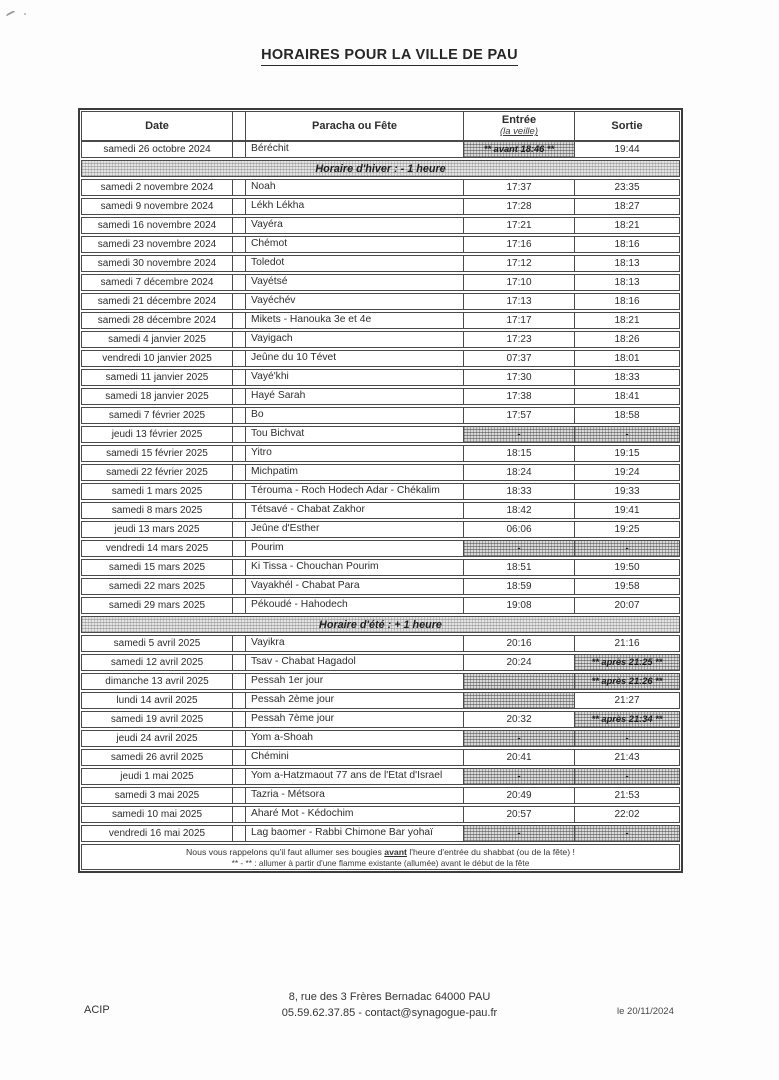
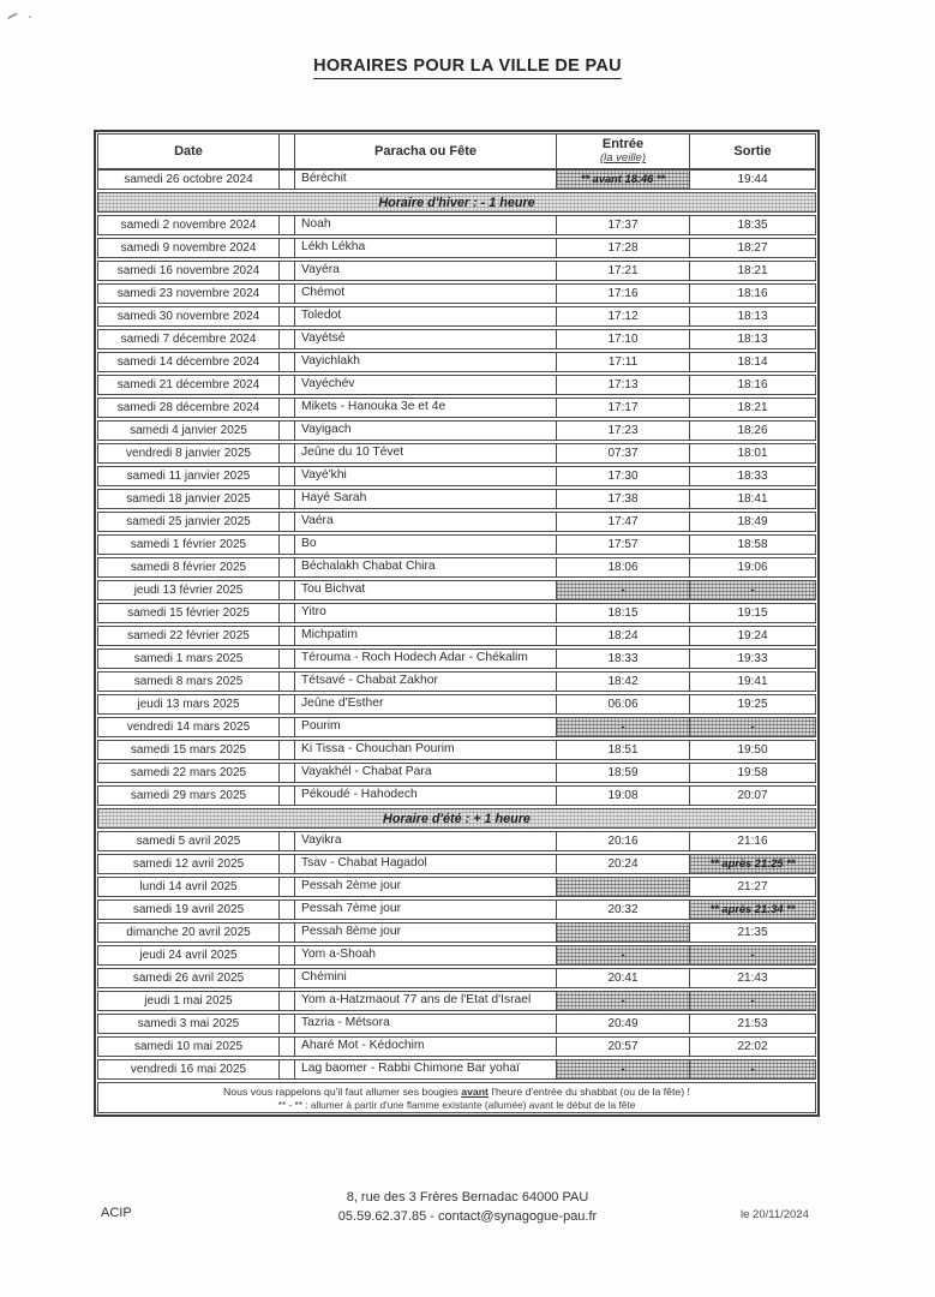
  HORAIRES POUR LA VILLE DE PAU
  Date
  Paracha ou Fête
  Entrée
  (la veille)
  Sortie
  samedi 26 octobre 2024
  Béréchit
  ** avant 18:46 **
  19:44
  Horaire d'hiver : - 1 heure
  samedi 2 novembre 2024
  Noah
  17:37
- 23:35
+ 18:35
  samedi 9 novembre 2024
  Lékh Lékha
  17:28
  18:27
  samedi 16 novembre 2024
  Vayéra
  17:21
  18:21
  samedi 23 novembre 2024
  Chémot
  17:16
  18:16
  samedi 30 novembre 2024
  Toledot
  17:12
  18:13
  samedi 7 décembre 2024
  Vayétsé
  17:10
  18:13
+ samedi 14 décembre 2024
+ Vayichlakh
+ 17:11
+ 18:14
  samedi 21 décembre 2024
  Vayéchév
  17:13
  18:16
  samedi 28 décembre 2024
  Mikets - Hanouka 3e et 4e
  17:17
  18:21
  samedi 4 janvier 2025
  Vayigach
  17:23
  18:26
- vendredi 10 janvier 2025
+ vendredi 8 janvier 2025
  Jeûne du 10 Tévet
  07:37
  18:01
  samedi 11 janvier 2025
  Vayé'khi
  17:30
  18:33
  samedi 18 janvier 2025
  Hayé Sarah
  17:38
  18:41
+ samedi 25 janvier 2025
+ Vaéra
+ 17:47
+ 18:49
- samedi 7 février 2025
+ samedi 1 février 2025
  Bo
  17:57
  18:58
+ samedi 8 février 2025
+ Béchalakh Chabat Chira
+ 18:06
+ 19:06
  jeudi 13 février 2025
  Tou Bichvat
  -
  -
  samedi 15 février 2025
  Yitro
  18:15
  19:15
  samedi 22 février 2025
  Michpatim
  18:24
  19:24
  samedi 1 mars 2025
  Térouma - Roch Hodech Adar - Chékalim
  18:33
  19:33
  samedi 8 mars 2025
  Tétsavé - Chabat Zakhor
  18:42
  19:41
  jeudi 13 mars 2025
  Jeûne d'Esther
  06:06
  19:25
  vendredi 14 mars 2025
  Pourim
  -
  -
  samedi 15 mars 2025
  Ki Tissa - Chouchan Pourim
  18:51
  19:50
  samedi 22 mars 2025
  Vayakhél - Chabat Para
  18:59
  19:58
  samedi 29 mars 2025
  Pékoudé - Hahodech
  19:08
  20:07
  Horaire d'été : + 1 heure
  samedi 5 avril 2025
  Vayikra
  20:16
  21:16
  samedi 12 avril 2025
  Tsav - Chabat Hagadol
  20:24
  ** après 21:25 **
- dimanche 13 avril 2025
- Pessah 1er jour
- ** après 21:26 **
  lundi 14 avril 2025
  Pessah 2ème jour
  21:27
  samedi 19 avril 2025
  Pessah 7ème jour
  20:32
  ** après 21:34 **
+ dimanche 20 avril 2025
+ Pessah 8ème jour
+ 21:35
  jeudi 24 avril 2025
  Yom a-Shoah
  -
  -
  samedi 26 avril 2025
  Chémini
  20:41
  21:43
  jeudi 1 mai 2025
  Yom a-Hatzmaout 77 ans de l'Etat d'Israel
  -
  -
  samedi 3 mai 2025
  Tazria - Métsora
  20:49
  21:53
  samedi 10 mai 2025
  Aharé Mot - Kédochim
  20:57
  22:02
  vendredi 16 mai 2025
  Lag baomer - Rabbi Chimone Bar yohaï
  -
  -
  Nous vous rappelons qu'il faut allumer ses bougies avant l'heure d'entrée du shabbat (ou de la fête) !
  ** - ** : allumer à partir d'une flamme existante (allumée) avant le début de la fête
  8, rue des 3 Frères Bernadac 64000 PAU
  05.59.62.37.85 - contact@synagogue-pau.fr
  ACIP
  le 20/11/2024
